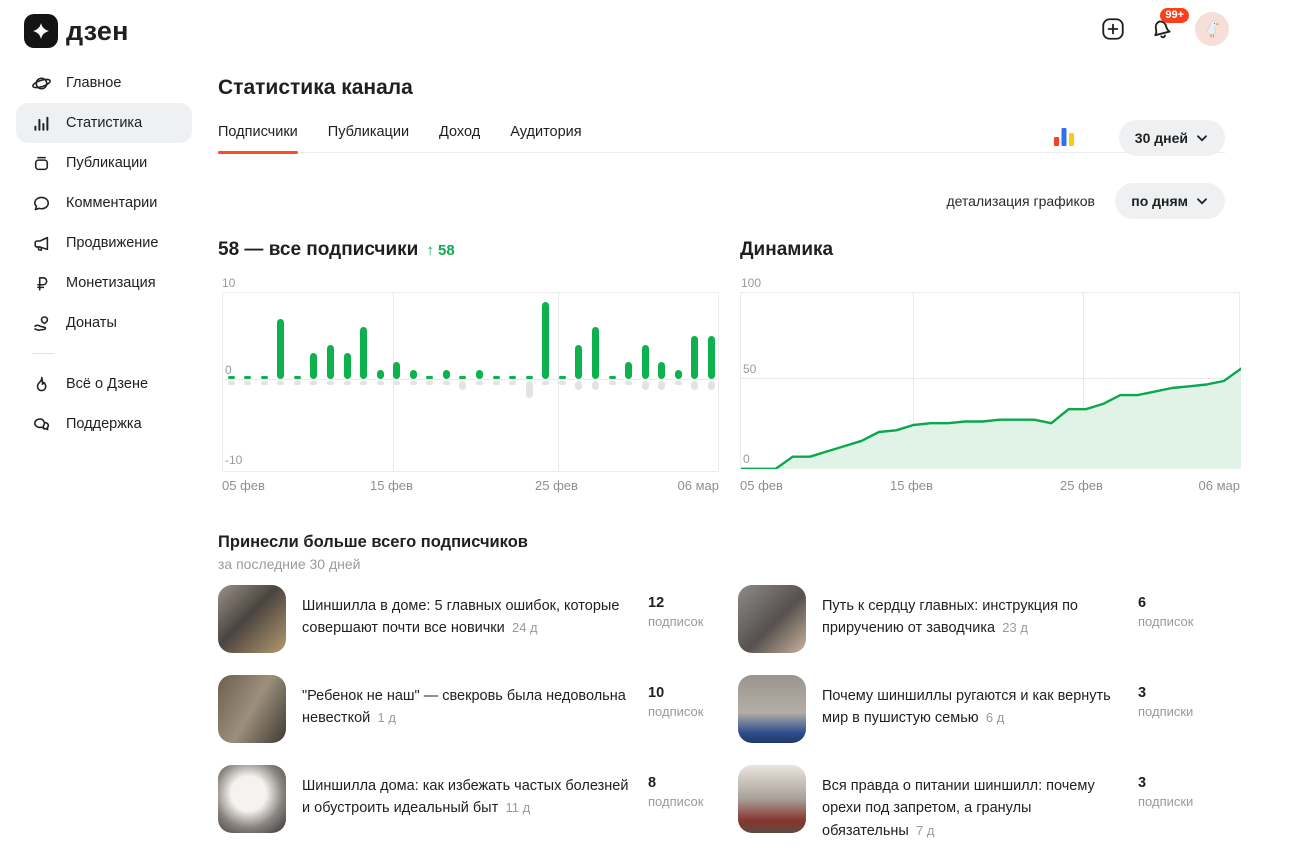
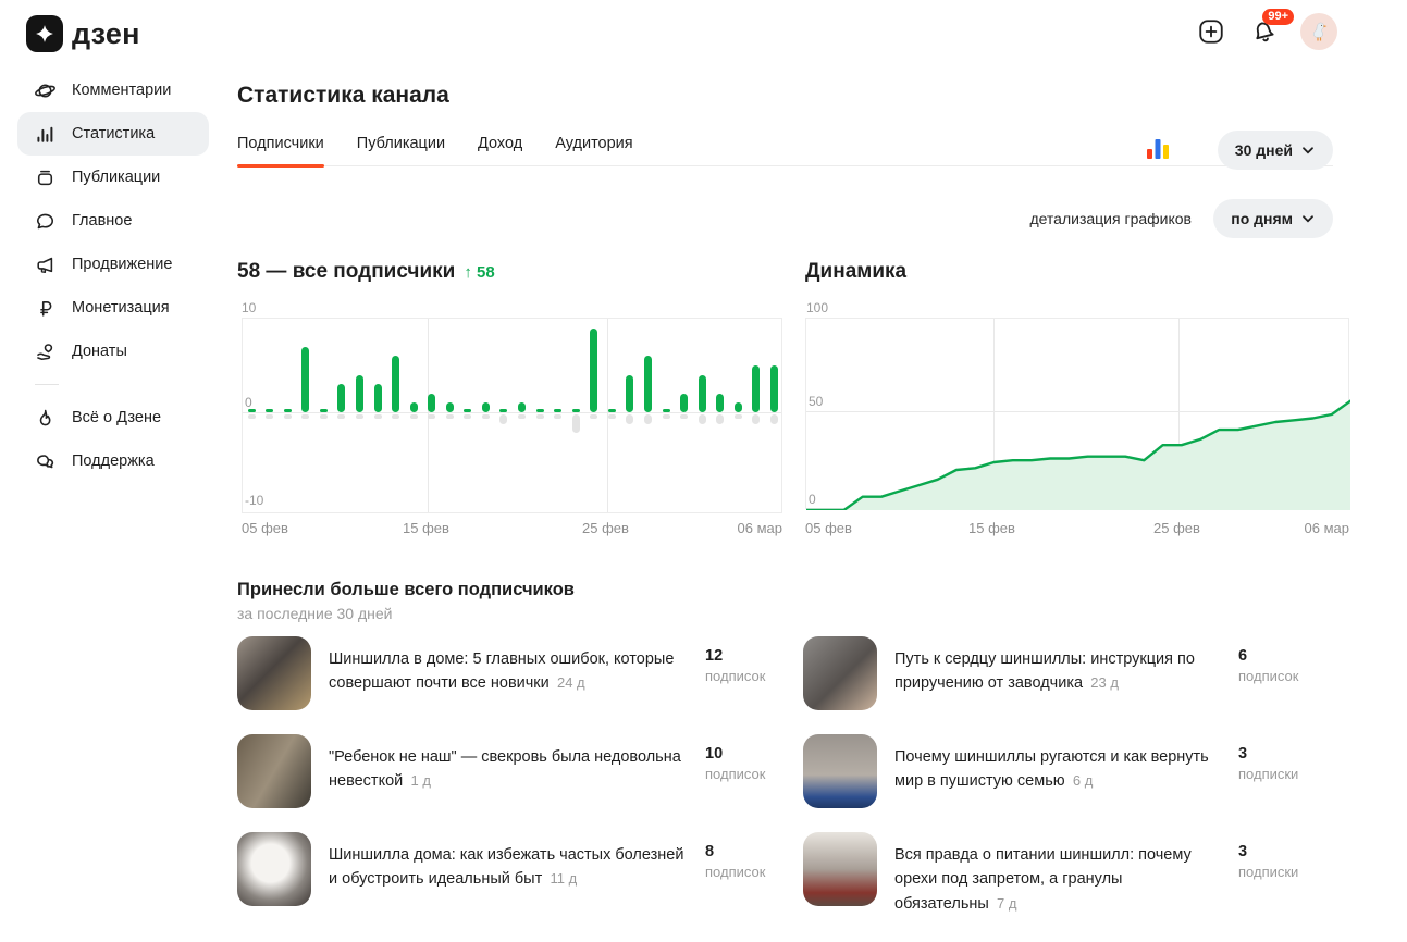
  дзен
  99+
- Главное
+ Комментарии
  Статистика
  Публикации
- Комментарии
+ Главное
  Продвижение
  Монетизация
  Донаты
  Всё о Дзене
  Поддержка
  Статистика канала
  Подписчики
  Публикации
  Доход
  Аудитория
  30 дней
  детализация графиков
  по дням
  58 — все подписчики ↑ 58
  10
  0
  -10
  05 фев
  15 фев
  25 фев
  06 мар
  Динамика
  100
  50
  0
  05 фев
  15 фев
  25 фев
  06 мар
  Принесли больше всего подписчиков
  за последние 30 дней
  Шиншилла в доме: 5 главных ошибок, которые совершают почти все новички 24 д
  12
  подписок
  "Ребенок не наш" — свекровь была недовольна невесткой 1 д
  10
  подписок
  Шиншилла дома: как избежать частых болезней и обустроить идеальный быт 11 д
  8
  подписок
- Путь к сердцу главных: инструкция по приручению от заводчика 23 д
+ Путь к сердцу шиншиллы: инструкция по приручению от заводчика 23 д
  6
  подписок
  Почему шиншиллы ругаются и как вернуть мир в пушистую семью 6 д
  3
  подписки
  Вся правда о питании шиншилл: почему орехи под запретом, а гранулы обязательны 7 д
  3
  подписки
